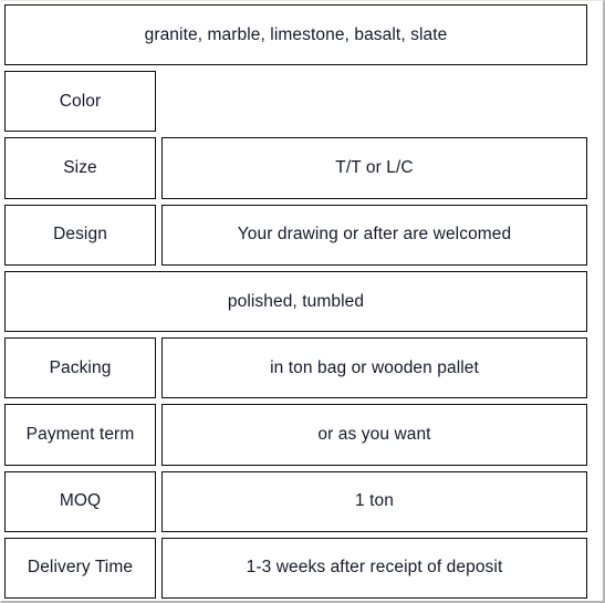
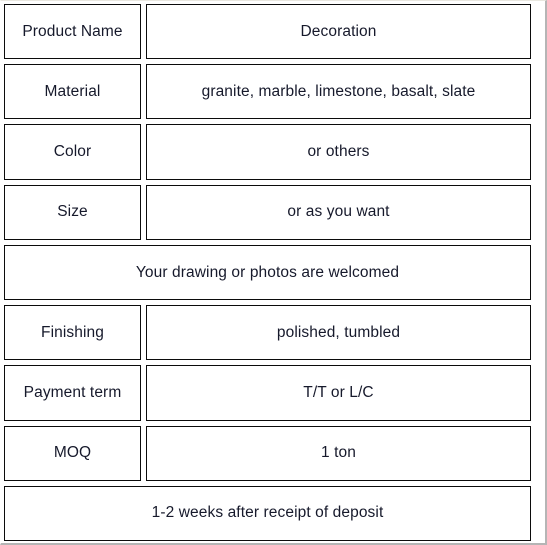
+ Product Name
+ Decoration
+ Material
  granite, marble, limestone, basalt, slate
  Color
+ or others
  Size
- T/T or L/C
+ or as you want
- Design
- Your drawing or after are welcomed
+ Your drawing or photos are welcomed
+ Finishing
  polished, tumbled
- Packing
- in ton bag or wooden pallet
  Payment term
- or as you want
+ T/T or L/C
  MOQ
  1 ton
- Delivery Time
- 1-3 weeks after receipt of deposit
+ 1-2 weeks after receipt of deposit
